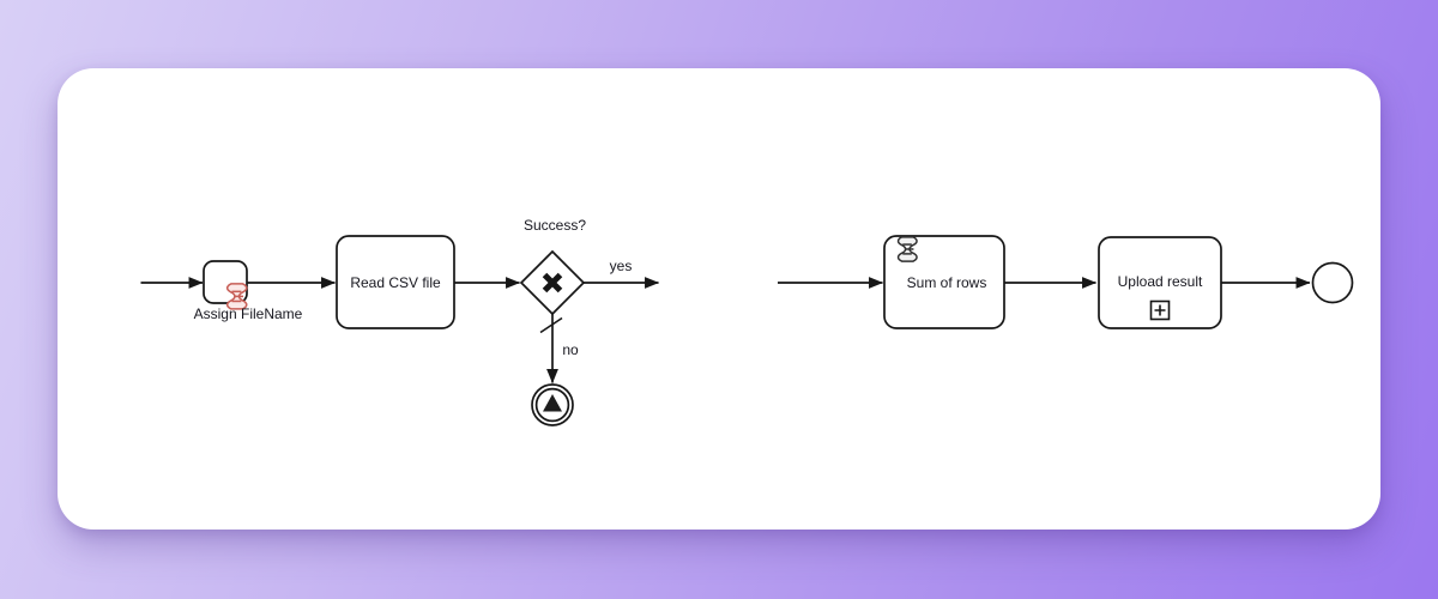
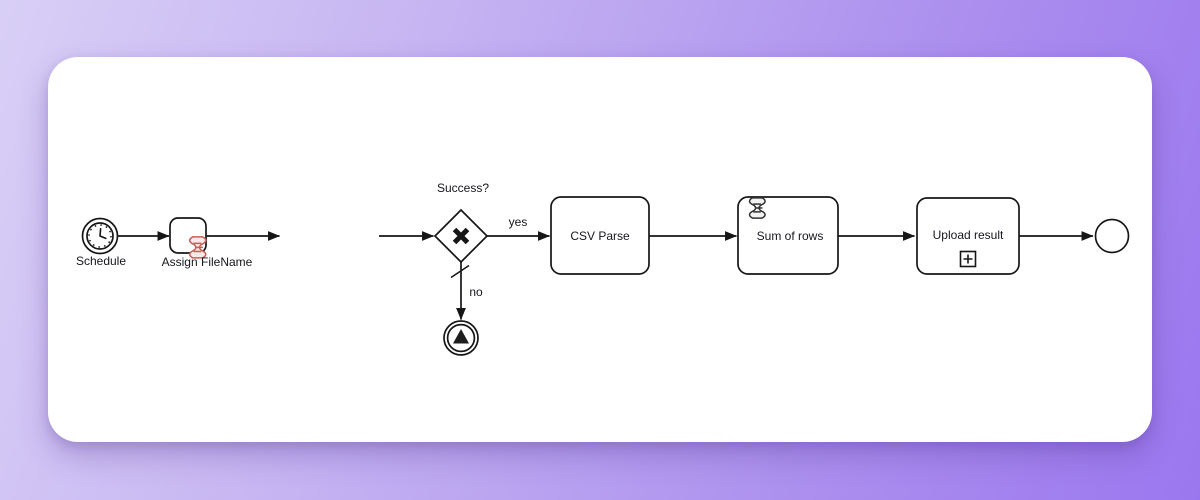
  yes
  no
+ Schedule
  Assign FileName
- Read CSV file
  Success?
+ CSV Parse
  Sum of rows
  Upload result
